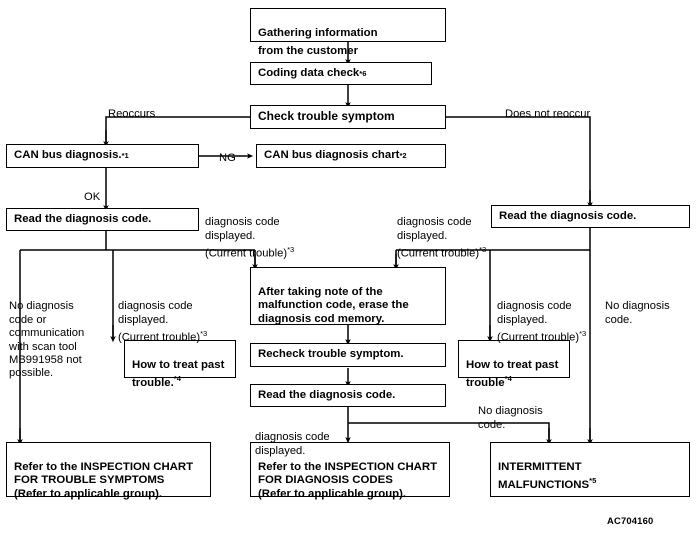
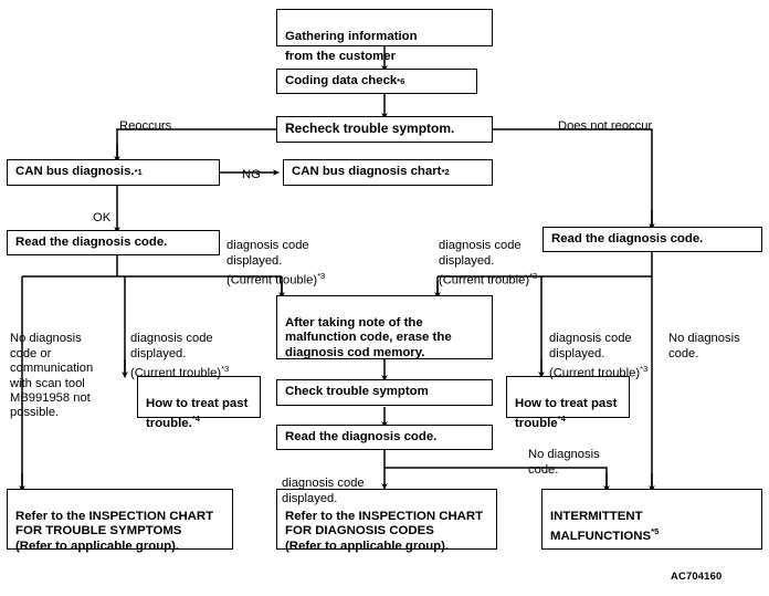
  Gathering information
  from the customer
  Coding data check
  *6
- Check trouble symptom
+ Recheck trouble symptom.
  CAN bus diagnosis.
  *1
  CAN bus diagnosis chart
  *2
  Read the diagnosis code.
  Read the diagnosis code.
  After taking note of the
  malfunction code, erase the
  diagnosis cod memory.
- Recheck trouble symptom.
+ Check trouble symptom
  Read the diagnosis code.
  How to treat past
  trouble.*4
  How to treat past
  trouble*4
  Refer to the INSPECTION CHART
  FOR TROUBLE SYMPTOMS
  (Refer to applicable group).
  Refer to the INSPECTION CHART
  FOR DIAGNOSIS CODES
  (Refer to applicable group).
  INTERMITTENT MALFUNCTIONS*5
  Reoccurs
  Does not reoccur
  NG
  OK
  diagnosis code
  displayed.
  (Current trouble)*3
  diagnosis code
  displayed.
  (Current trouble)*3
  No diagnosis
  code or
  communication
  with scan tool
  MB991958 not
  possible.
  diagnosis code
  displayed.
  (Current trouble)*3
  diagnosis code
  displayed.
  (Current trouble)*3
  No diagnosis
  code.
  No diagnosis
  code.
  diagnosis code
  displayed.
  AC704160
